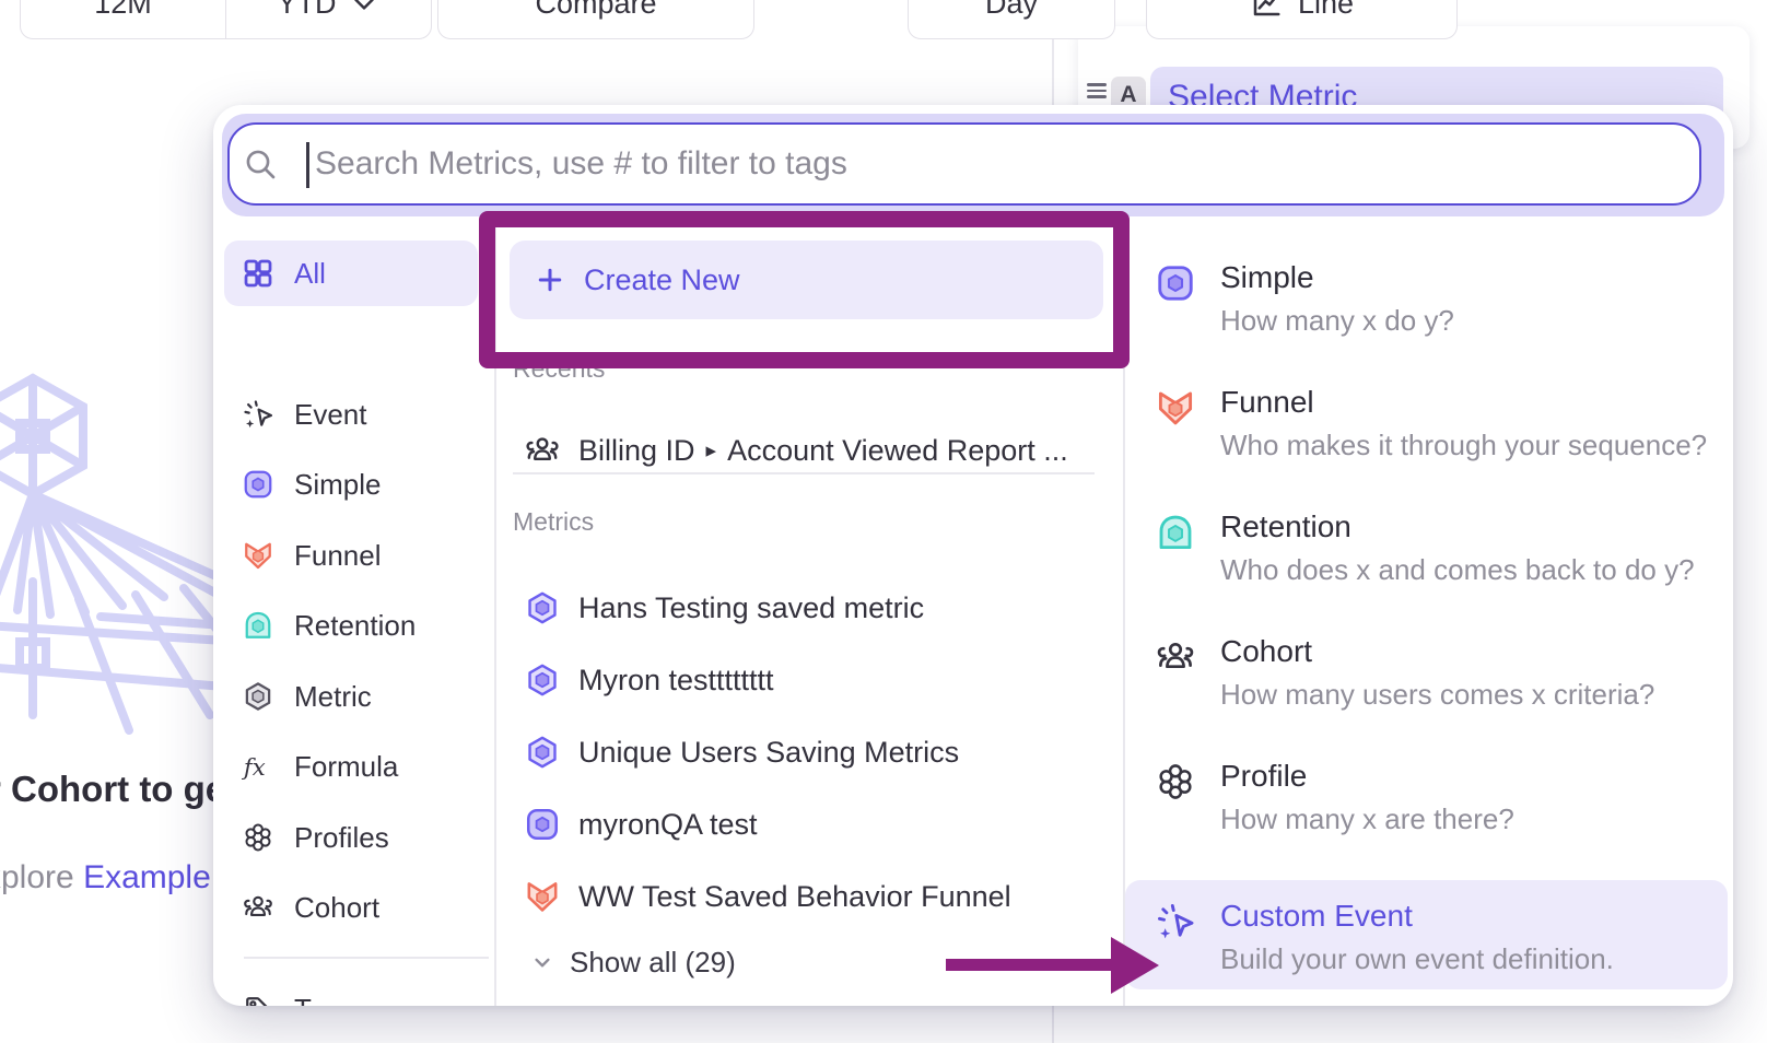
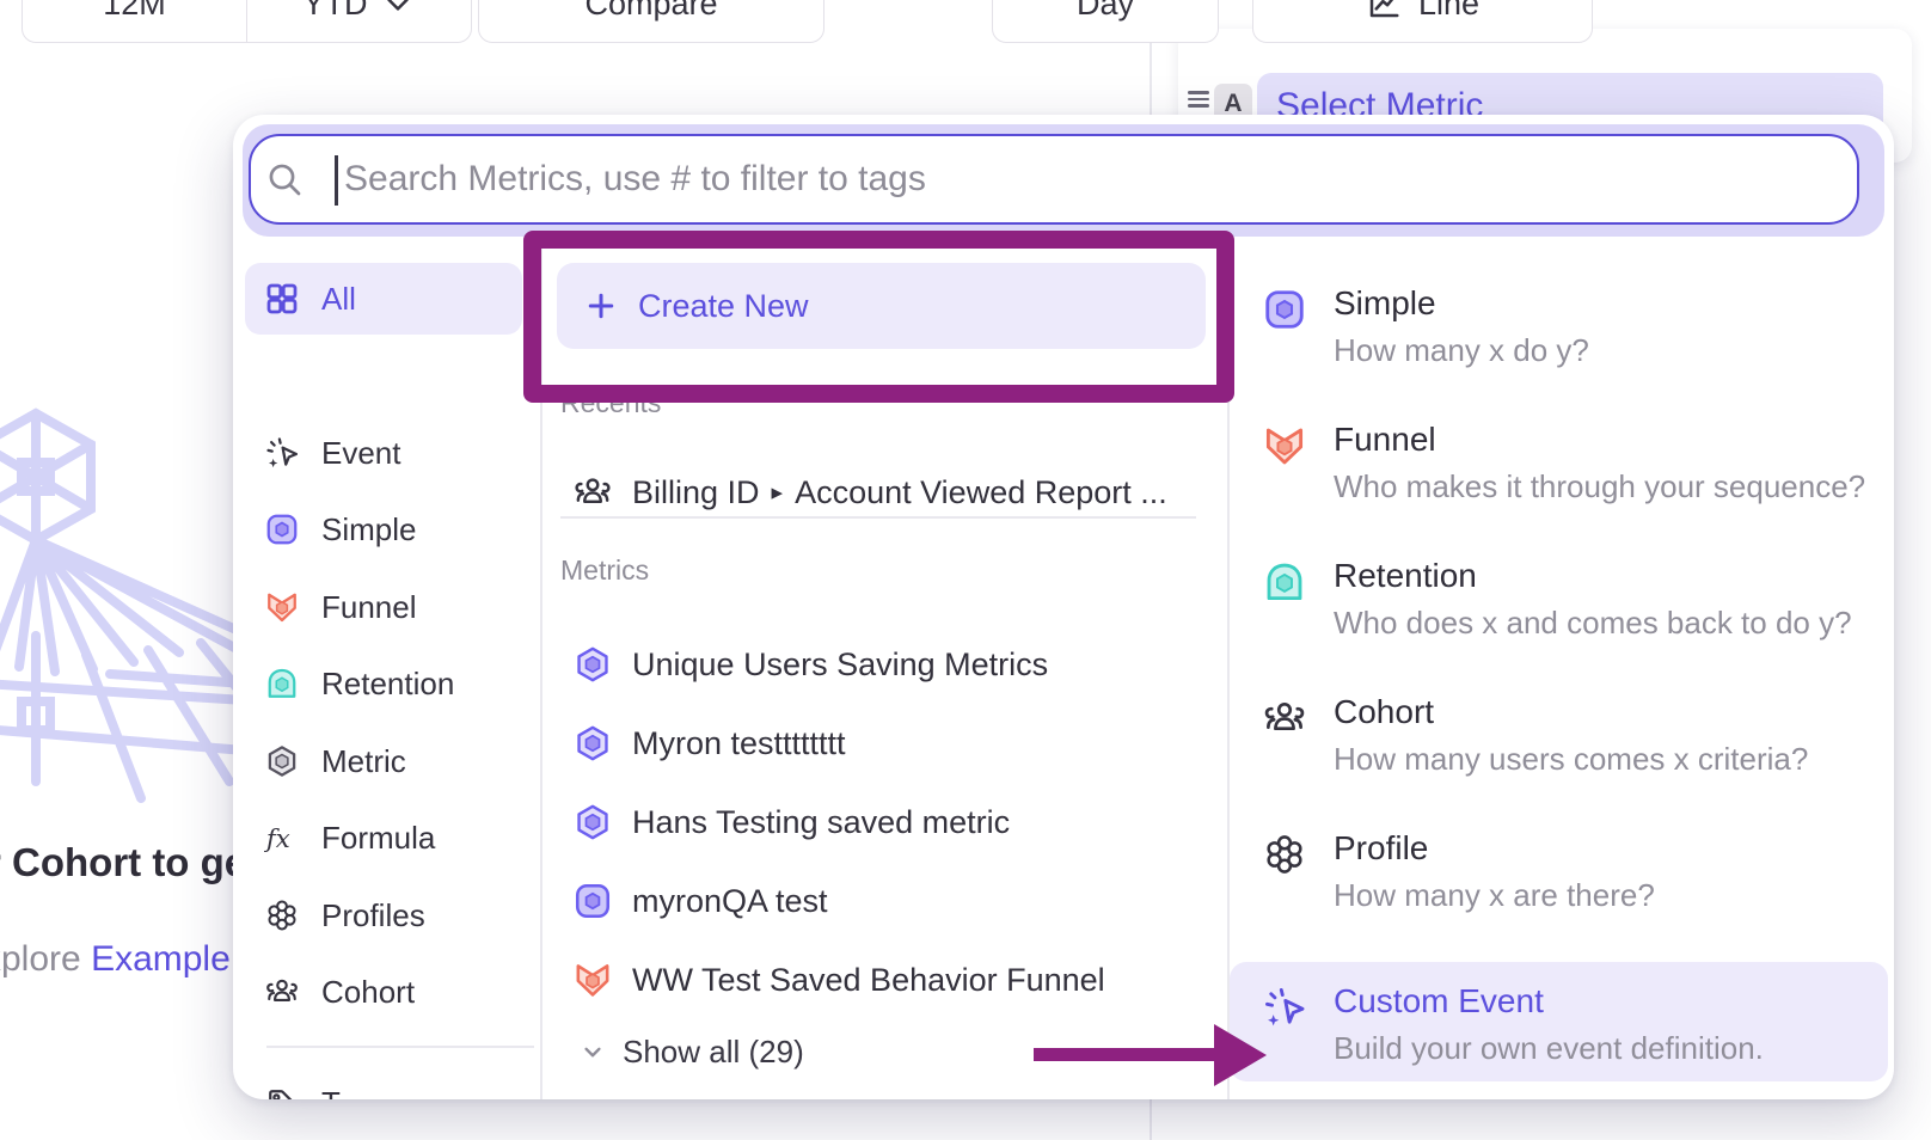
  12M
  YTD
  Compare
  Day
  Line
  A
  Select Metric
  Cohort to g
  plore Example
  Search Metrics, use # to filter to tags
  All
  Event
  Simple
  Funnel
  Retention
  Metric
  ƒx
  Formula
  Profiles
  Cohort
  Create New
  Recents
  Billing ID
  ▸
  Account Viewed Report ...
  Metrics
- Hans Testing saved metric
+ Unique Users Saving Metrics
  Myron testttttttt
- Unique Users Saving Metrics
+ Hans Testing saved metric
  myronQA test
  WW Test Saved Behavior Funnel
  Show all (29)
  Simple
  How many x do y?
  Funnel
  Who makes it through your sequence?
  Retention
  Who does x and comes back to do y?
  Cohort
  How many users comes x criteria?
  Profile
  How many x are there?
  Custom Event
  Build your own event definition.
